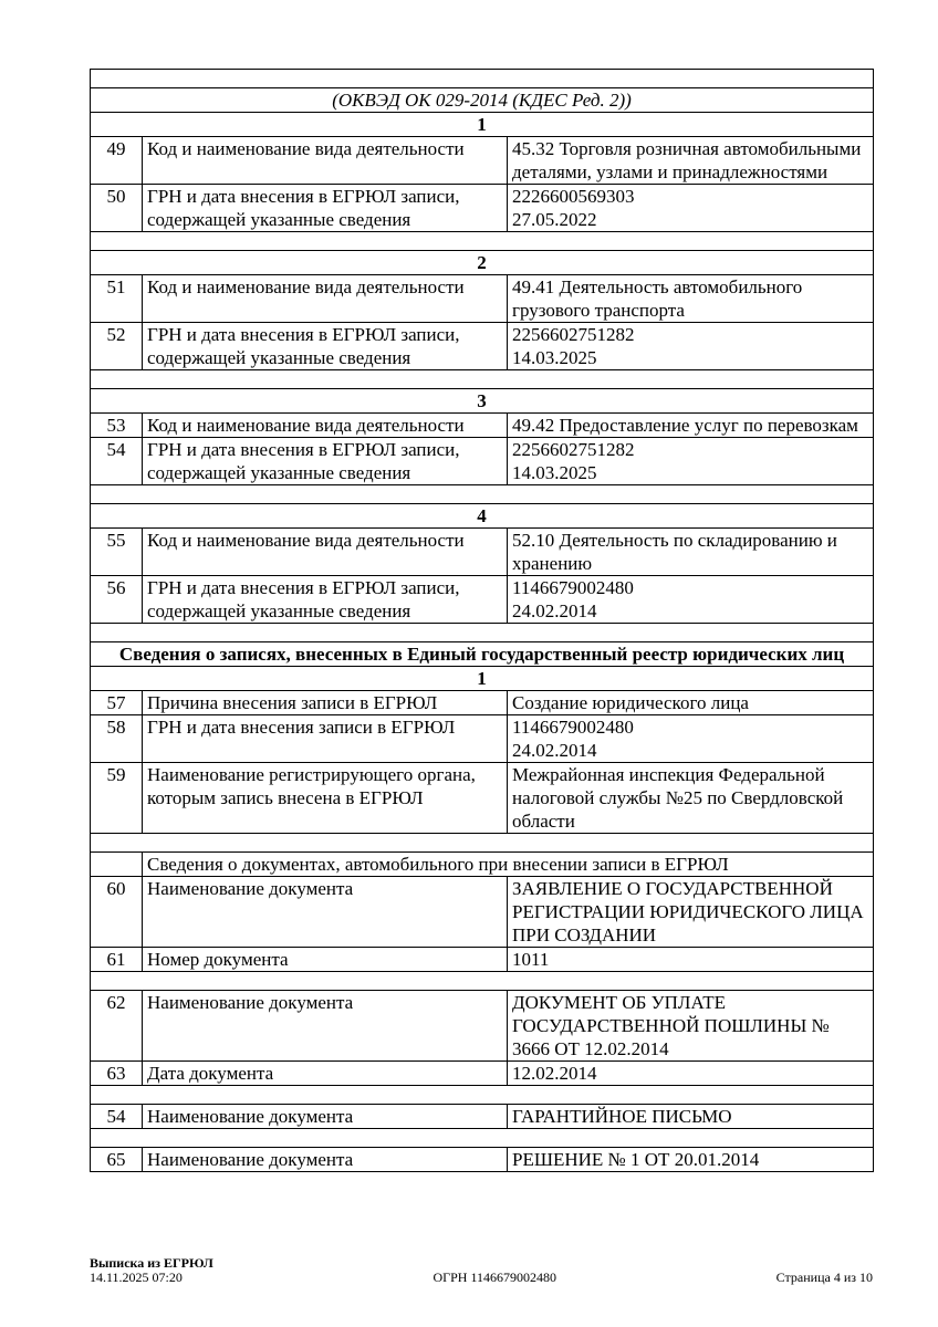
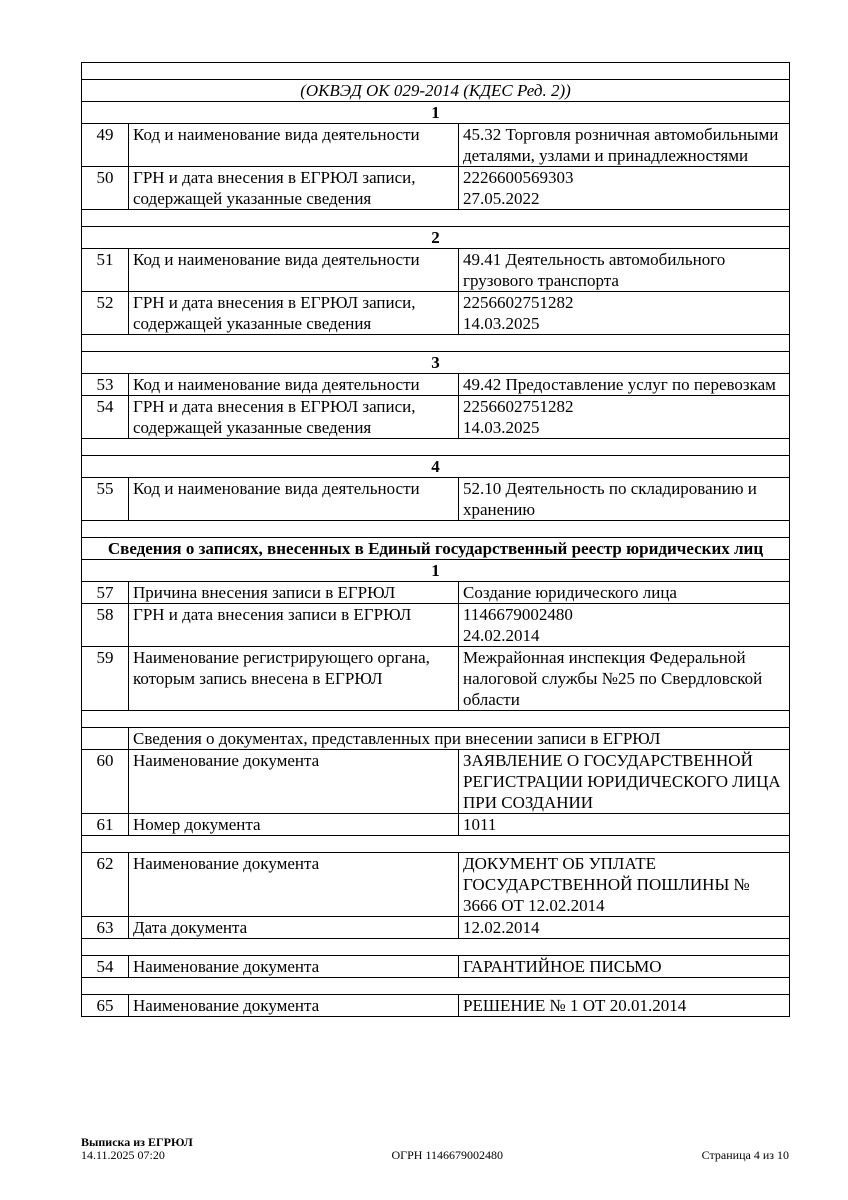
  (ОКВЭД ОК 029-2014 (КДЕС Ред. 2))
  1
  49	Код и наименование вида деятельности	45.32 Торговля розничная автомобильными деталями, узлами и принадлежностями
  50	ГРН и дата внесения в ЕГРЮЛ записи, содержащей указанные сведения	2226600569303 27.05.2022
  2
  51	Код и наименование вида деятельности	49.41 Деятельность автомобильного грузового транспорта
  52	ГРН и дата внесения в ЕГРЮЛ записи, содержащей указанные сведения	2256602751282 14.03.2025
  3
  53	Код и наименование вида деятельности	49.42 Предоставление услуг по перевозкам
  54	ГРН и дата внесения в ЕГРЮЛ записи, содержащей указанные сведения	2256602751282 14.03.2025
  4
  55	Код и наименование вида деятельности	52.10 Деятельность по складированию и хранению
- 56	ГРН и дата внесения в ЕГРЮЛ записи, содержащей указанные сведения	1146679002480 24.02.2014
  Сведения о записях, внесенных в Единый государственный реестр юридических лиц
  1
  57	Причина внесения записи в ЕГРЮЛ	Создание юридического лица
  58	ГРН и дата внесения записи в ЕГРЮЛ	1146679002480 24.02.2014
  59	Наименование регистрирующего органа, которым запись внесена в ЕГРЮЛ	Межрайонная инспекция Федеральной налоговой службы №25 по Свердловской области
- 	Сведения о документах, автомобильного при внесении записи в ЕГРЮЛ
+ 	Сведения о документах, представленных при внесении записи в ЕГРЮЛ
  60	Наименование документа	ЗАЯВЛЕНИЕ О ГОСУДАРСТВЕННОЙ РЕГИСТРАЦИИ ЮРИДИЧЕСКОГО ЛИЦА ПРИ СОЗДАНИИ
  61	Номер документа	1011
  62	Наименование документа	ДОКУМЕНТ ОБ УПЛАТЕ ГОСУДАРСТВЕННОЙ ПОШЛИНЫ № 3666 ОТ 12.02.2014
  63	Дата документа	12.02.2014
  54	Наименование документа	ГАРАНТИЙНОЕ ПИСЬМО
  65	Наименование документа	РЕШЕНИЕ № 1 ОТ 20.01.2014
  Выписка из ЕГРЮЛ
  14.11.2025 07:20
  ОГРН 1146679002480
  Страница 4 из 10
